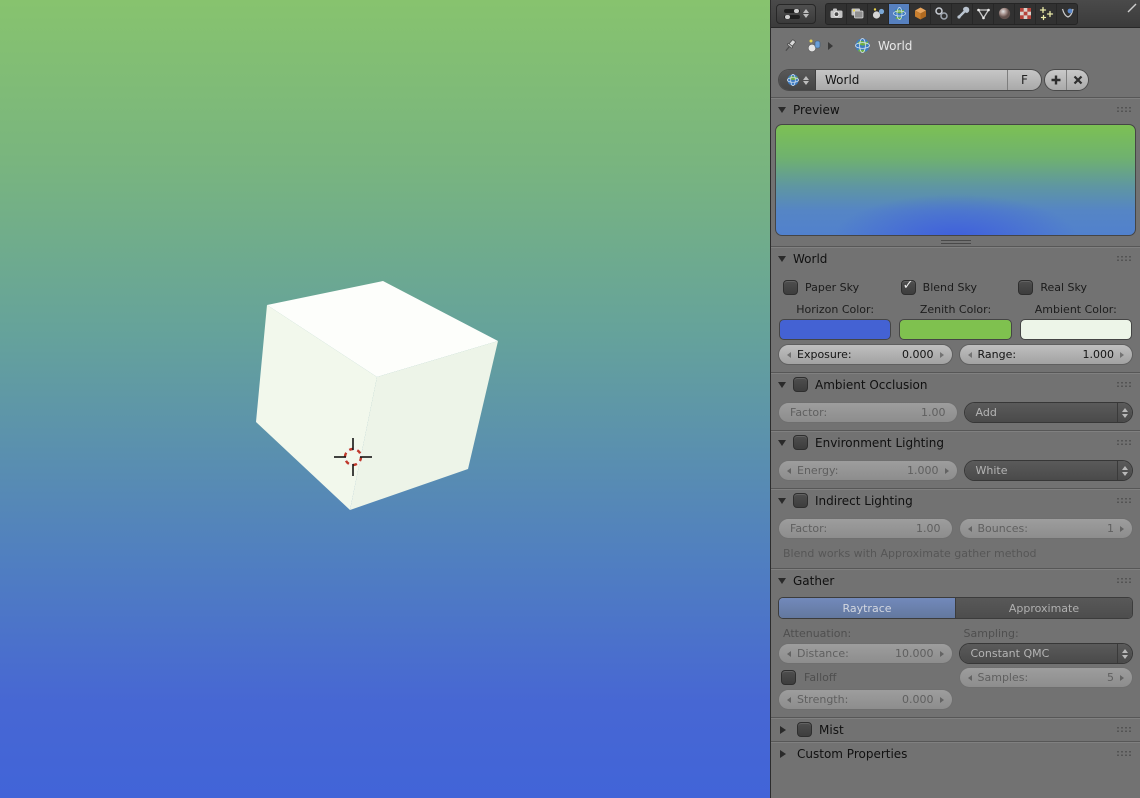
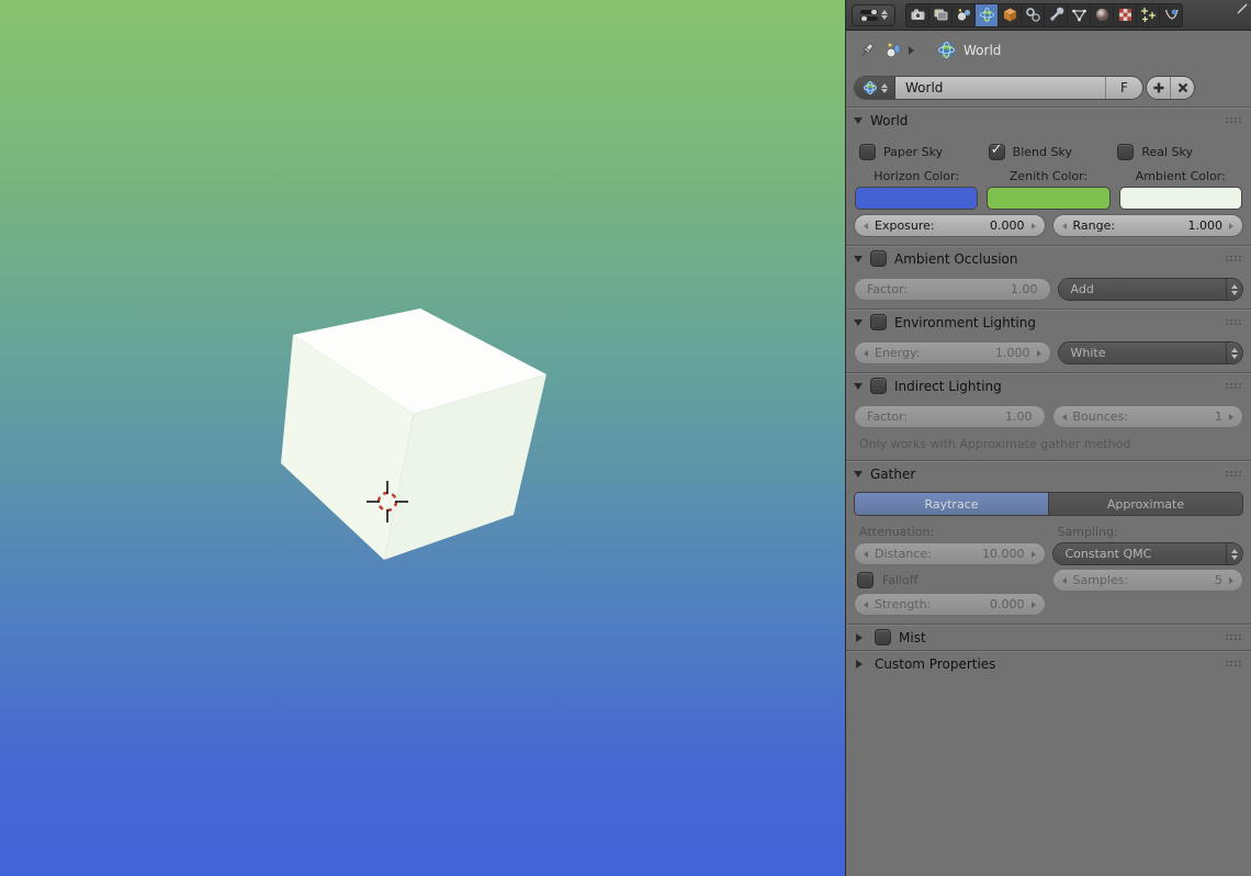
  World
  World
  F
- Preview
  World
  Paper Sky
  Blend Sky
  Real Sky
  Horizon Color:
  Zenith Color:
  Ambient Color:
  Exposure:
  0.000
  Range:
  1.000
  Ambient Occlusion
  Factor:
  1.00
  Add
  Environment Lighting
  Energy:
  1.000
  White
  Indirect Lighting
  Factor:
  1.00
  Bounces:
  1
- Blend works with Approximate gather method
+ Only works with Approximate gather method
  Gather
  Raytrace
  Approximate
  Attenuation:
  Distance:
  10.000
  Falloff
  Strength:
  0.000
  Sampling:
  Constant QMC
  Samples:
  5
  Mist
  Custom Properties
